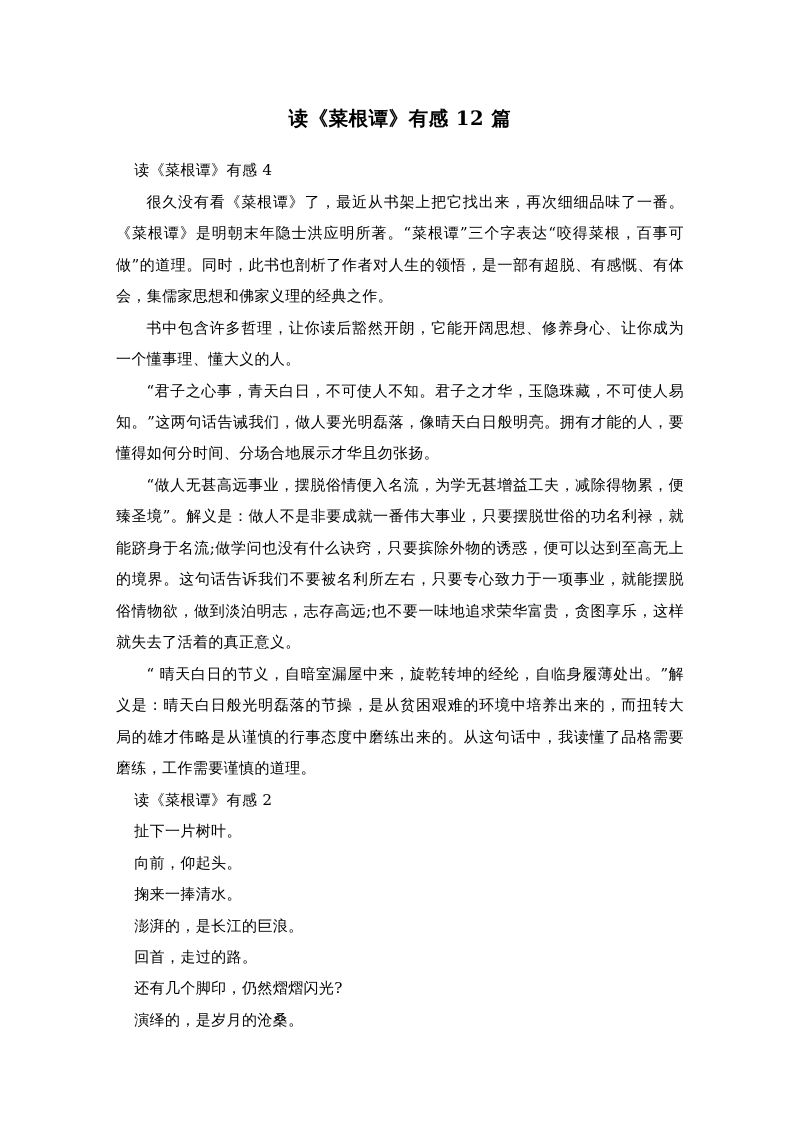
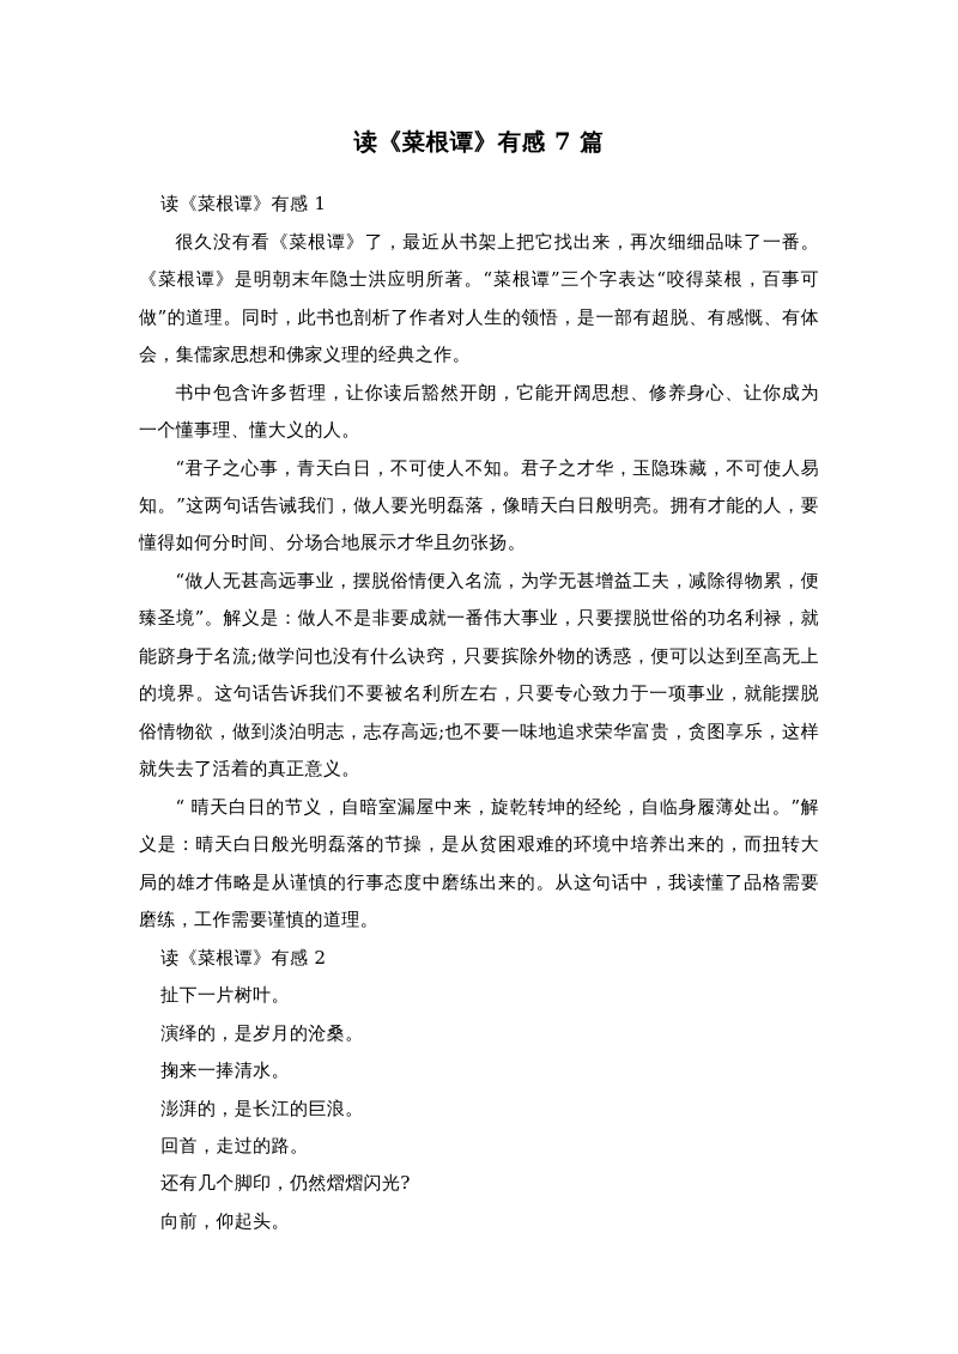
- 读《菜根谭》有感 12 篇
+ 读《菜根谭》有感 7 篇
- 读《菜根谭》有感 4
+ 读《菜根谭》有感 1
  很久没有看《菜根谭》了，最近从书架上把它找出来，再次细细品味了一番。《菜根谭》是明朝末年隐士洪应明所著。“菜根谭”三个字表达“咬得菜根，百事可做”的道理。同时，此书也剖析了作者对人生的领悟，是一部有超脱、有感慨、有体会，集儒家思想和佛家义理的经典之作。
  书中包含许多哲理，让你读后豁然开朗，它能开阔思想、修养身心、让你成为一个懂事理、懂大义的人。
  “君子之心事，青天白日，不可使人不知。君子之才华，玉隐珠藏，不可使人易知。”这两句话告诫我们，做人要光明磊落，像晴天白日般明亮。拥有才能的人，要懂得如何分时间、分场合地展示才华且勿张扬。
  “做人无甚高远事业，摆脱俗情便入名流，为学无甚增益工夫，减除得物累，便臻圣境”。解义是：做人不是非要成就一番伟大事业，只要摆脱世俗的功名利禄，就能跻身于名流;做学问也没有什么诀窍，只要摈除外物的诱惑，便可以达到至高无上的境界。这句话告诉我们不要被名利所左右，只要专心致力于一项事业，就能摆脱俗情物欲，做到淡泊明志，志存高远;也不要一味地追求荣华富贵，贪图享乐，这样就失去了活着的真正意义。
  “ 晴天白日的节义，自暗室漏屋中来，旋乾转坤的经纶，自临身履薄处出。”解义是：晴天白日般光明磊落的节操，是从贫困艰难的环境中培养出来的，而扭转大局的雄才伟略是从谨慎的行事态度中磨练出来的。从这句话中，我读懂了品格需要磨练，工作需要谨慎的道理。
  读《菜根谭》有感 2
  扯下一片树叶。
- 向前，仰起头。
+ 演绎的，是岁月的沧桑。
  掬来一捧清水。
  澎湃的，是长江的巨浪。
  回首，走过的路。
  还有几个脚印，仍然熠熠闪光?
- 演绎的，是岁月的沧桑。
+ 向前，仰起头。
